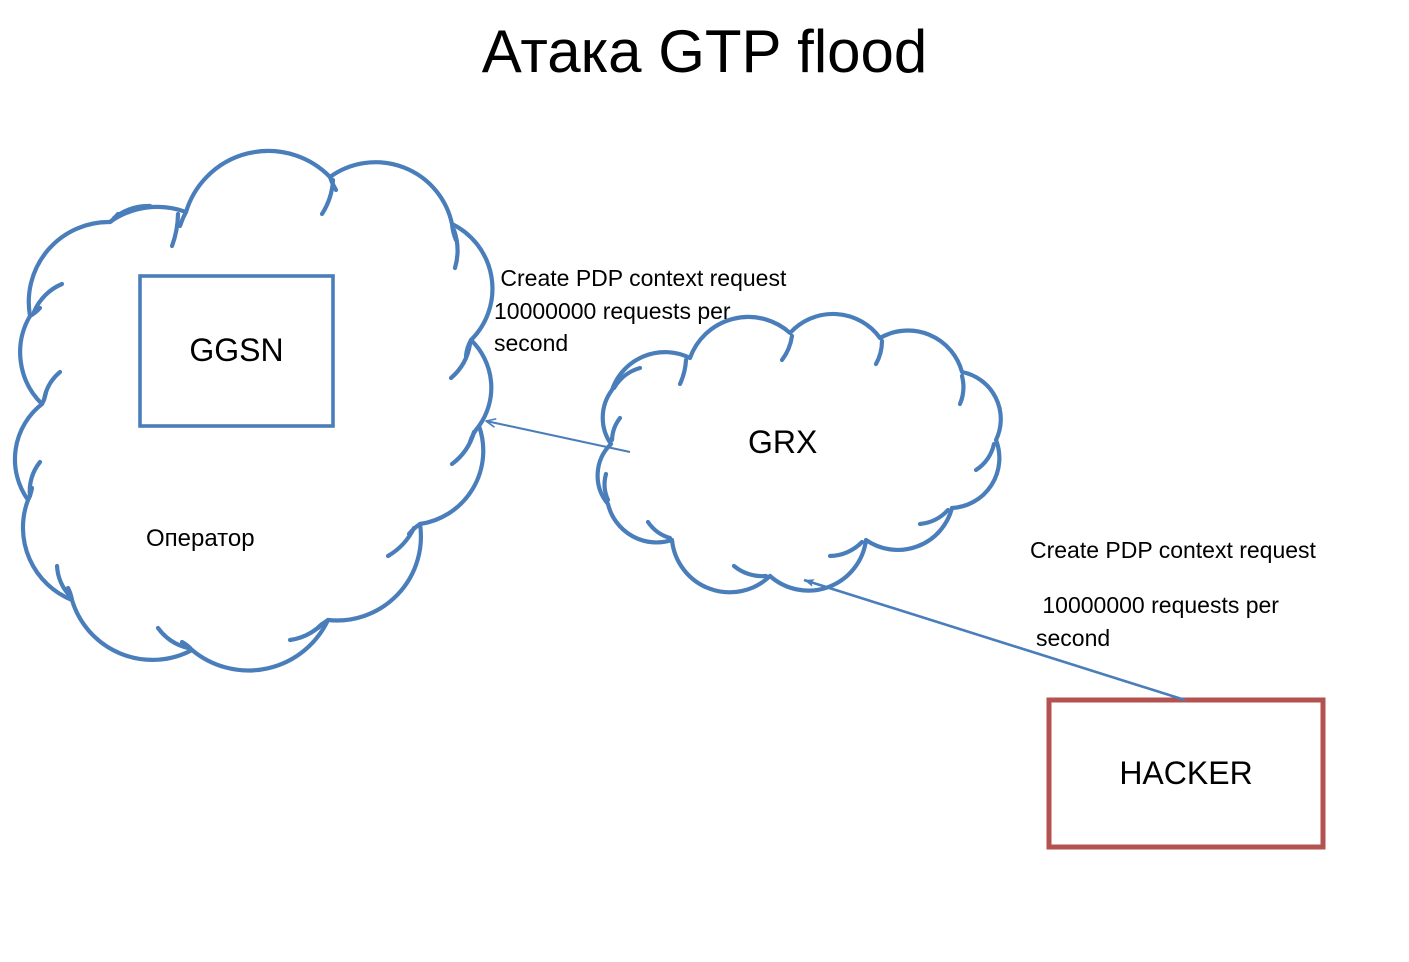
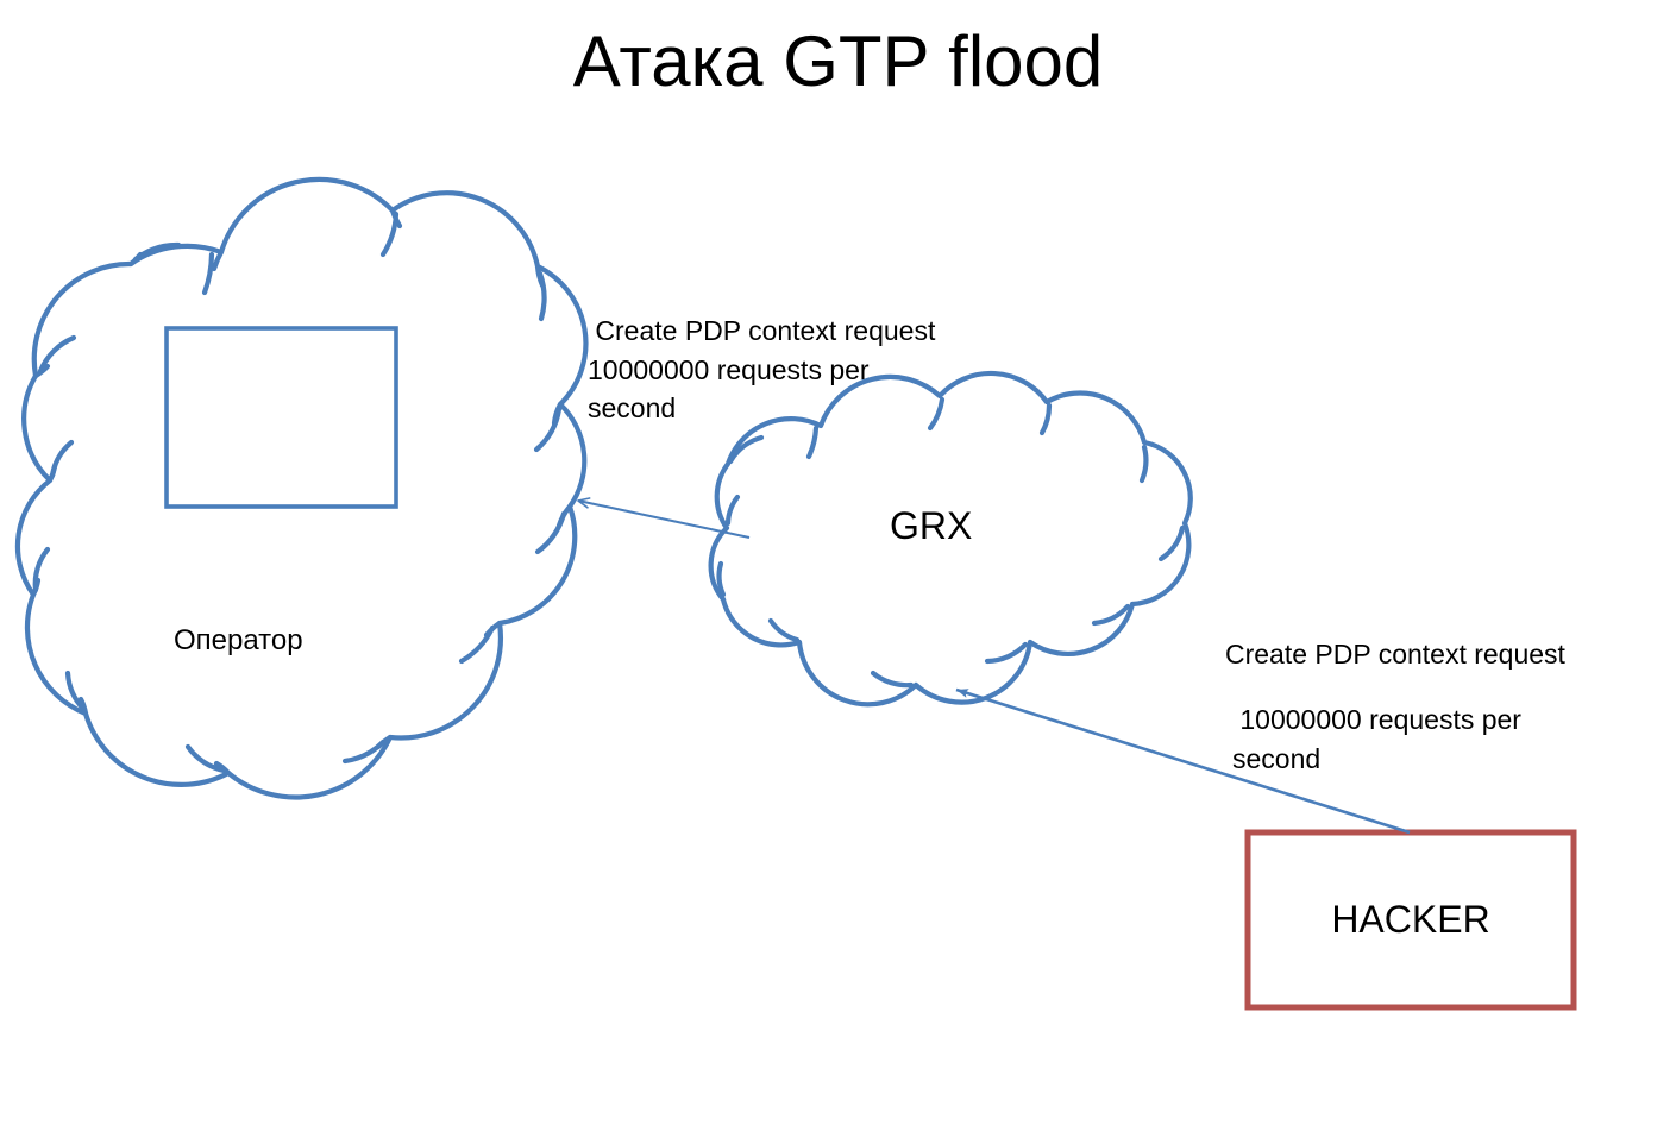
  Атака GTP flood
- GGSN
  Оператор
  GRX
  HACKER
  Create PDP context request
  10000000 requests per
  second
  Create PDP context request
  10000000 requests per
  second
